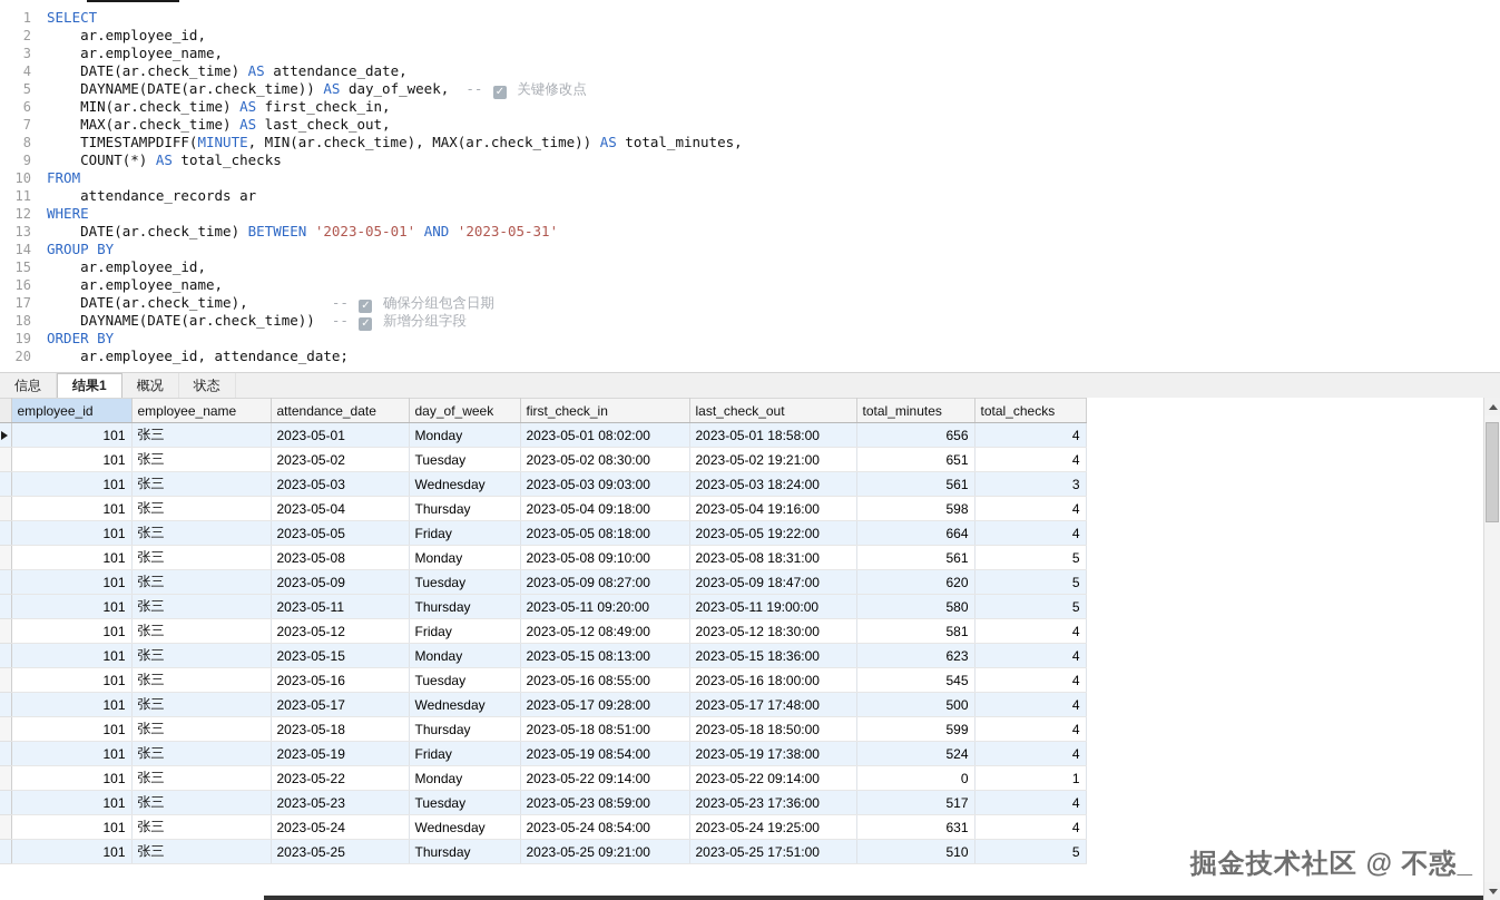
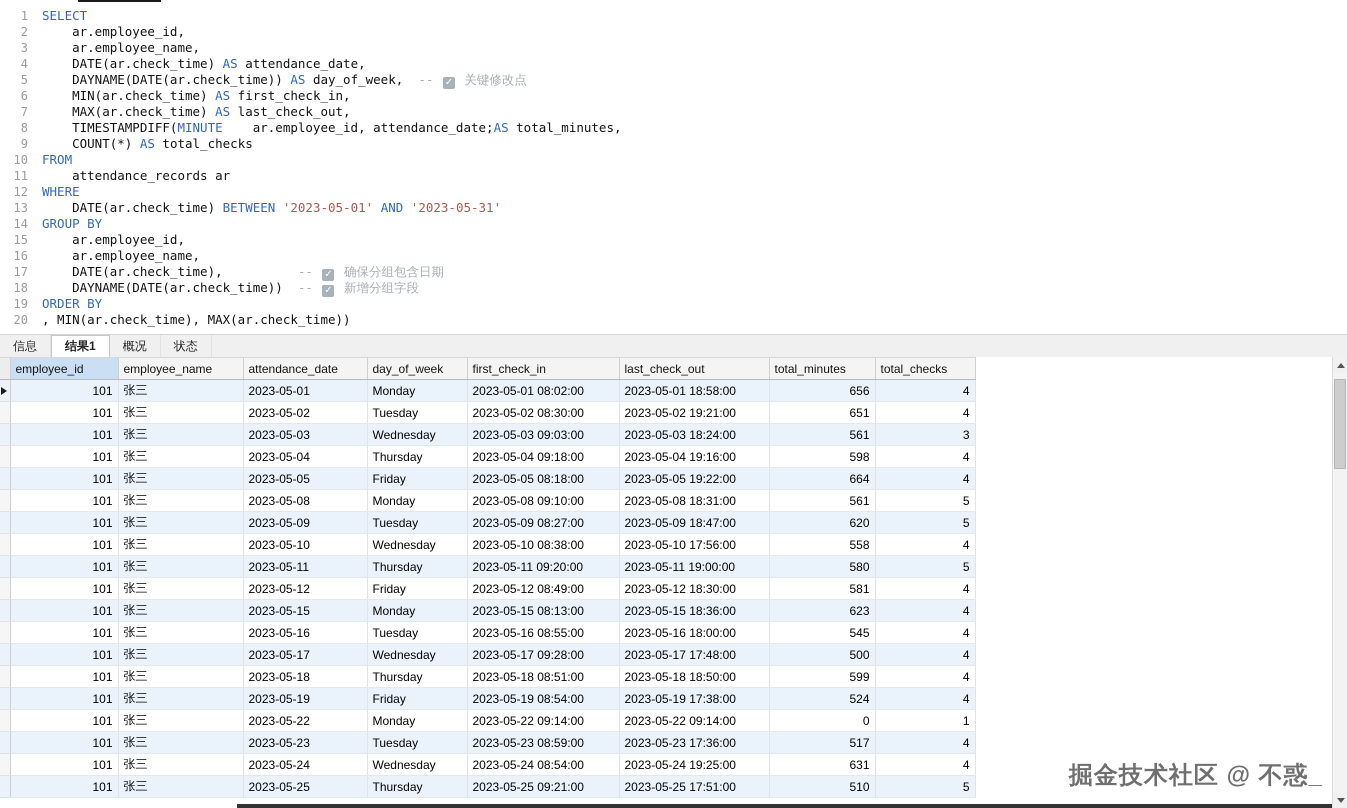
  1
  SELECT
  2
  ar.employee_id,
  3
  ar.employee_name,
  4
  DATE(ar.check_time) AS attendance_date,
  5
  DAYNAME(DATE(ar.check_time)) AS day_of_week, -- ✓ 关键修改点
  6
  MIN(ar.check_time) AS first_check_in,
  7
  MAX(ar.check_time) AS last_check_out,
  8
- TIMESTAMPDIFF(MINUTE, MIN(ar.check_time), MAX(ar.check_time)) AS total_minutes,
+ TIMESTAMPDIFF(MINUTE ar.employee_id, attendance_date;AS total_minutes,
  9
  COUNT(*) AS total_checks
  10
  FROM
  11
  attendance_records ar
  12
  WHERE
  13
  DATE(ar.check_time) BETWEEN '2023-05-01' AND '2023-05-31'
  14
  GROUP BY
  15
  ar.employee_id,
  16
  ar.employee_name,
  17
  DATE(ar.check_time), -- ✓ 确保分组包含日期
  18
  DAYNAME(DATE(ar.check_time)) -- ✓ 新增分组字段
  19
  ORDER BY
  20
- ar.employee_id, attendance_date;
+ , MIN(ar.check_time), MAX(ar.check_time))
  信息
  结果1
  概况
  状态
  	employee_id	employee_name	attendance_date	day_of_week	first_check_in	last_check_out	total_minutes	total_checks
  	101	张三	2023-05-01	Monday	2023-05-01 08:02:00	2023-05-01 18:58:00	656	4
  	101	张三	2023-05-02	Tuesday	2023-05-02 08:30:00	2023-05-02 19:21:00	651	4
  	101	张三	2023-05-03	Wednesday	2023-05-03 09:03:00	2023-05-03 18:24:00	561	3
  	101	张三	2023-05-04	Thursday	2023-05-04 09:18:00	2023-05-04 19:16:00	598	4
  	101	张三	2023-05-05	Friday	2023-05-05 08:18:00	2023-05-05 19:22:00	664	4
  	101	张三	2023-05-08	Monday	2023-05-08 09:10:00	2023-05-08 18:31:00	561	5
  	101	张三	2023-05-09	Tuesday	2023-05-09 08:27:00	2023-05-09 18:47:00	620	5
+ 	101	张三	2023-05-10	Wednesday	2023-05-10 08:38:00	2023-05-10 17:56:00	558	4
  	101	张三	2023-05-11	Thursday	2023-05-11 09:20:00	2023-05-11 19:00:00	580	5
  	101	张三	2023-05-12	Friday	2023-05-12 08:49:00	2023-05-12 18:30:00	581	4
  	101	张三	2023-05-15	Monday	2023-05-15 08:13:00	2023-05-15 18:36:00	623	4
  	101	张三	2023-05-16	Tuesday	2023-05-16 08:55:00	2023-05-16 18:00:00	545	4
  	101	张三	2023-05-17	Wednesday	2023-05-17 09:28:00	2023-05-17 17:48:00	500	4
  	101	张三	2023-05-18	Thursday	2023-05-18 08:51:00	2023-05-18 18:50:00	599	4
  	101	张三	2023-05-19	Friday	2023-05-19 08:54:00	2023-05-19 17:38:00	524	4
  	101	张三	2023-05-22	Monday	2023-05-22 09:14:00	2023-05-22 09:14:00	0	1
  	101	张三	2023-05-23	Tuesday	2023-05-23 08:59:00	2023-05-23 17:36:00	517	4
  	101	张三	2023-05-24	Wednesday	2023-05-24 08:54:00	2023-05-24 19:25:00	631	4
  	101	张三	2023-05-25	Thursday	2023-05-25 09:21:00	2023-05-25 17:51:00	510	5
  掘金技术社区 @ 不惑_
